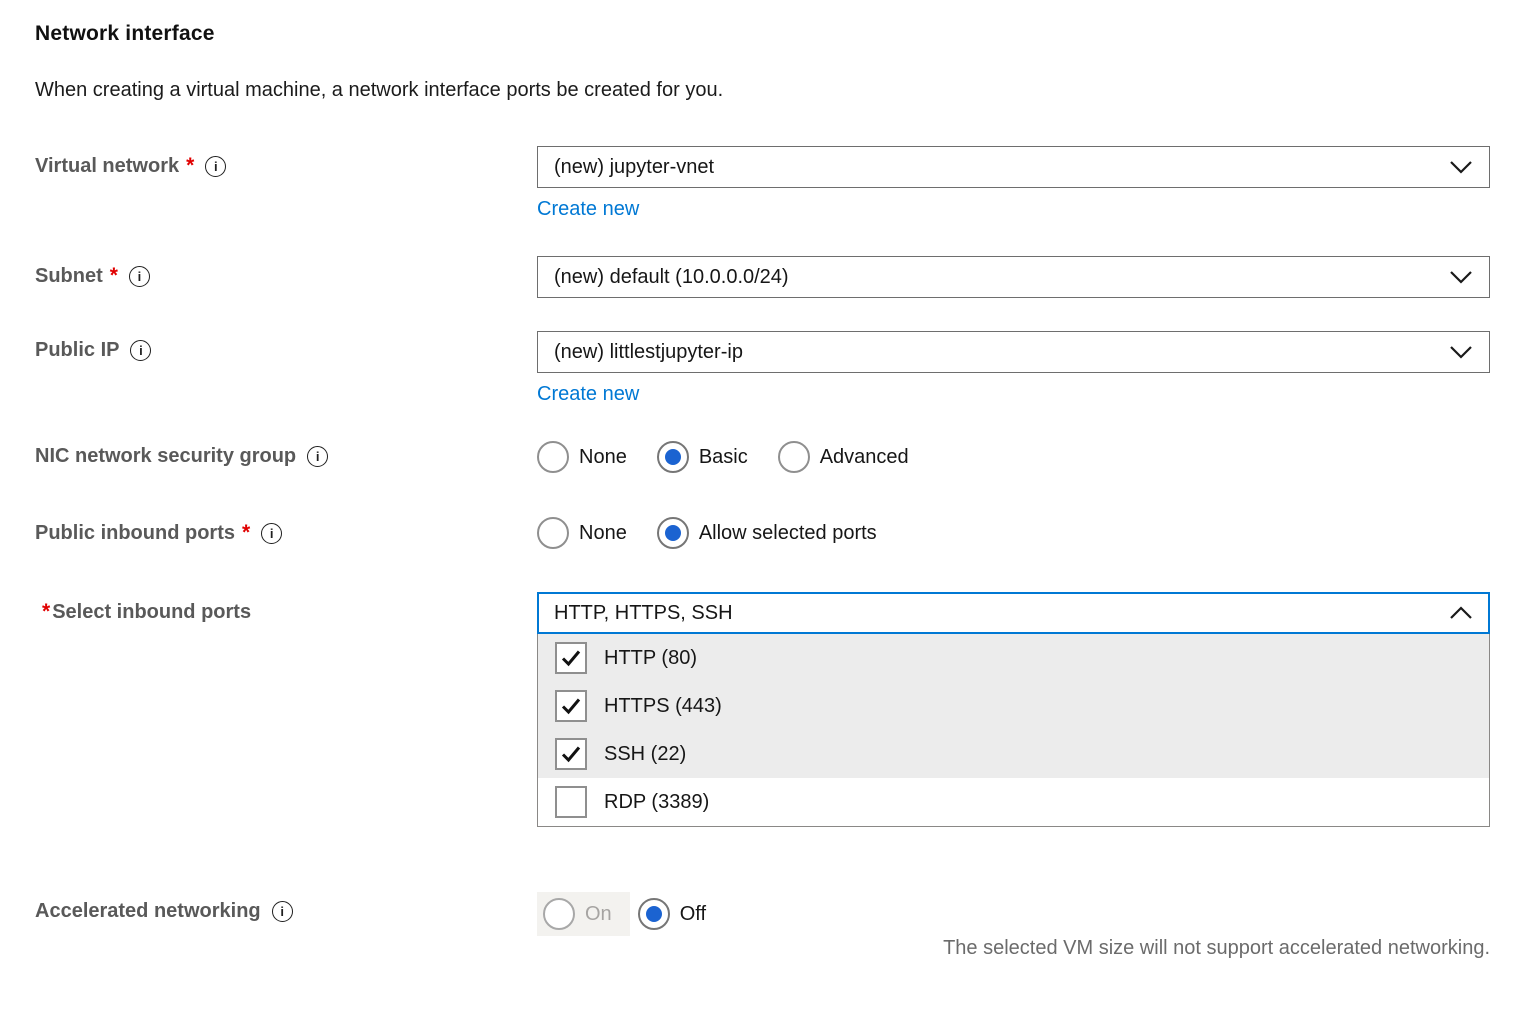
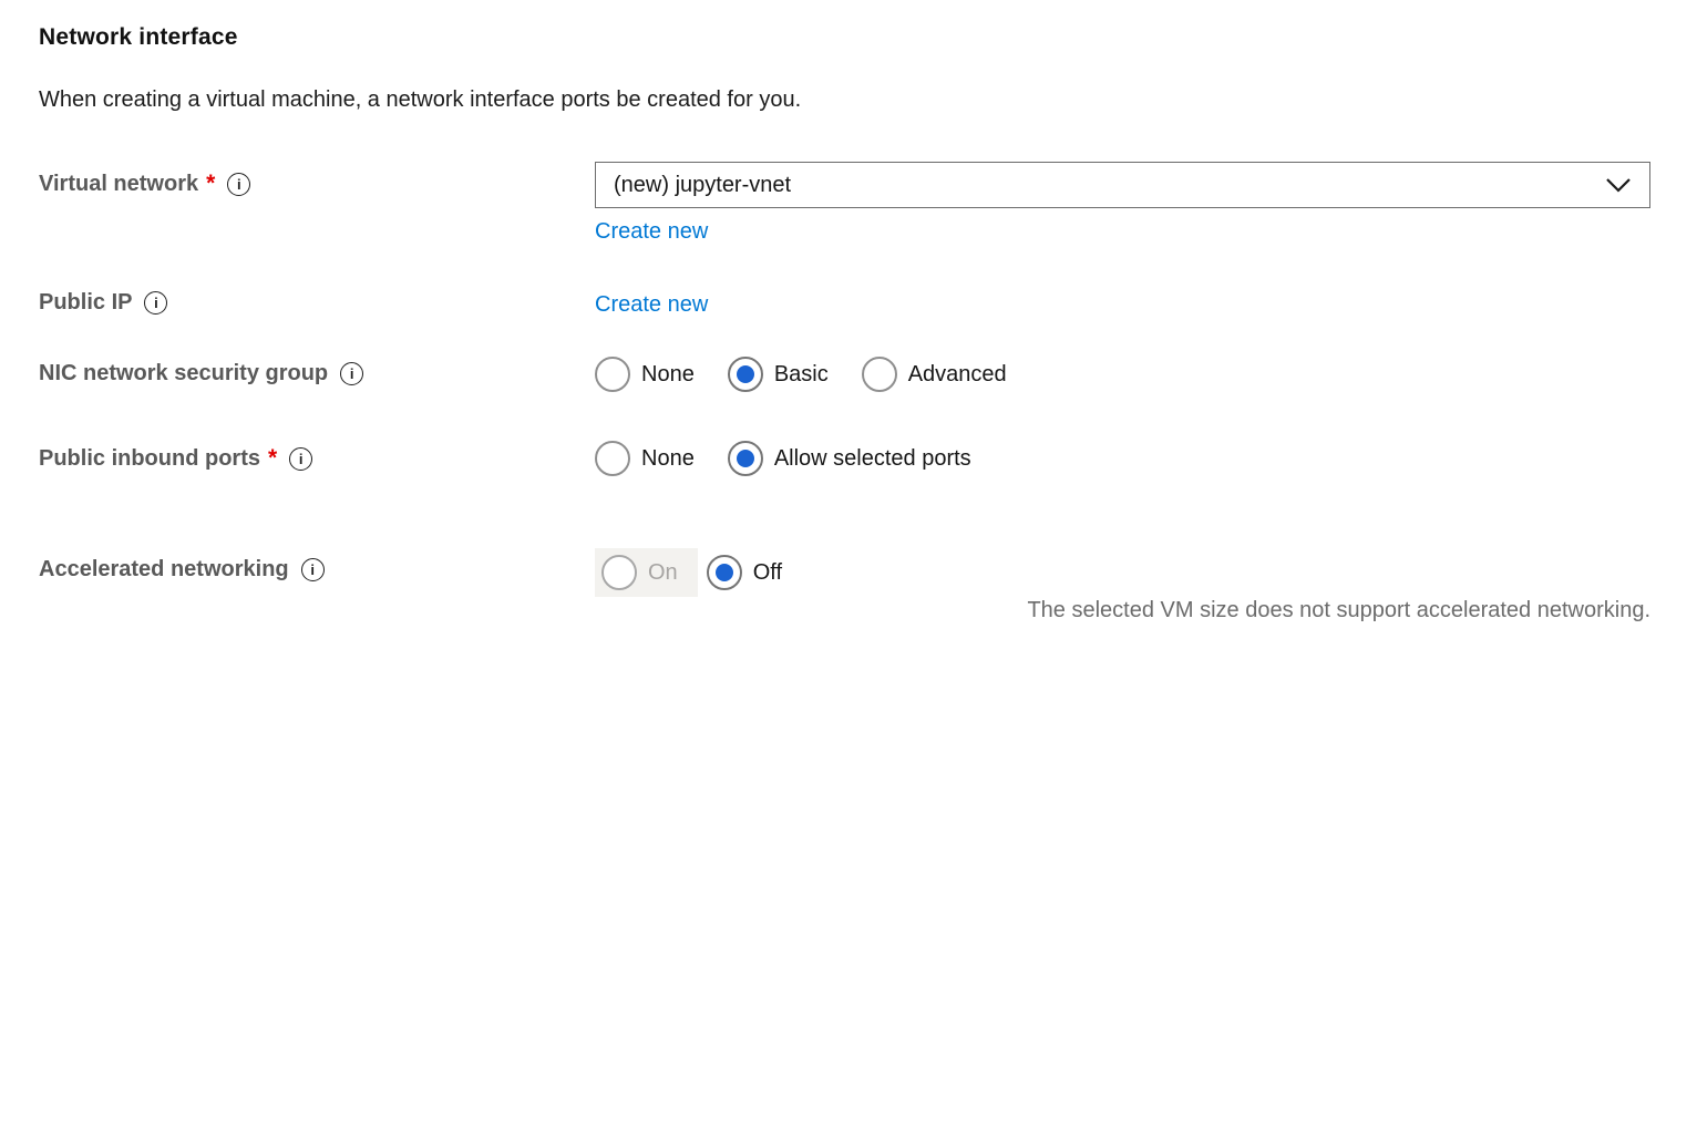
  Network interface
  When creating a virtual machine, a network interface ports be created for you.
  Virtual network
  (new) jupyter-vnet
  Create new
- Subnet
- (new) default (10.0.0.0/24)
  Public IP
- (new) littlestjupyter-ip
  Create new
  NIC network security group
  None
  Basic
  Advanced
  Public inbound ports
  None
  Allow selected ports
- Select inbound ports
- HTTP, HTTPS, SSH
- HTTP (80)
- HTTPS (443)
- SSH (22)
- RDP (3389)
  Accelerated networking
  On
  Off
- The selected VM size will not support accelerated networking.
+ The selected VM size does not support accelerated networking.
